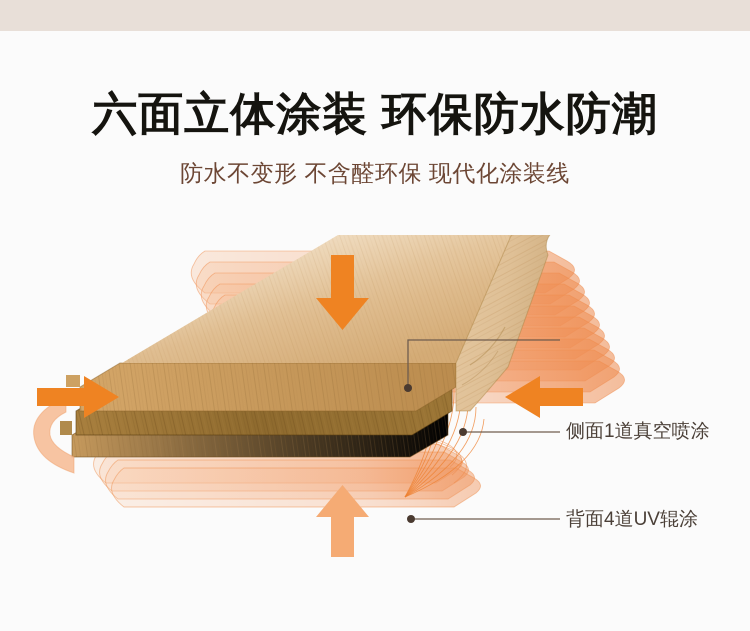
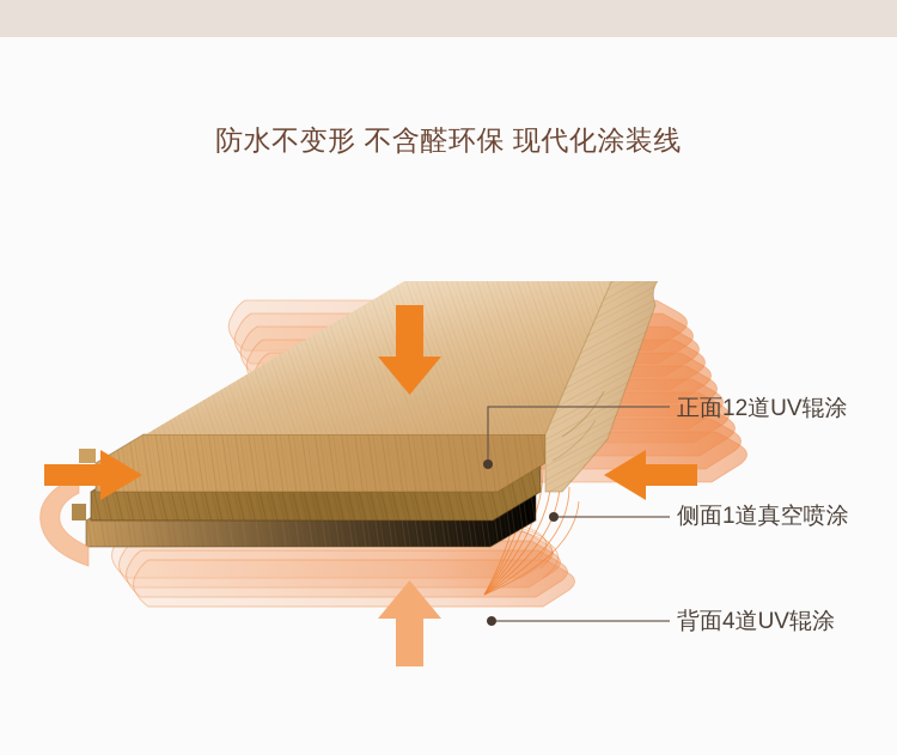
- 六面立体涂装 环保防水防潮
  防水不变形 不含醛环保 现代化涂装线
+ 正面12道UV辊涂
  侧面1道真空喷涂
  背面4道UV辊涂
